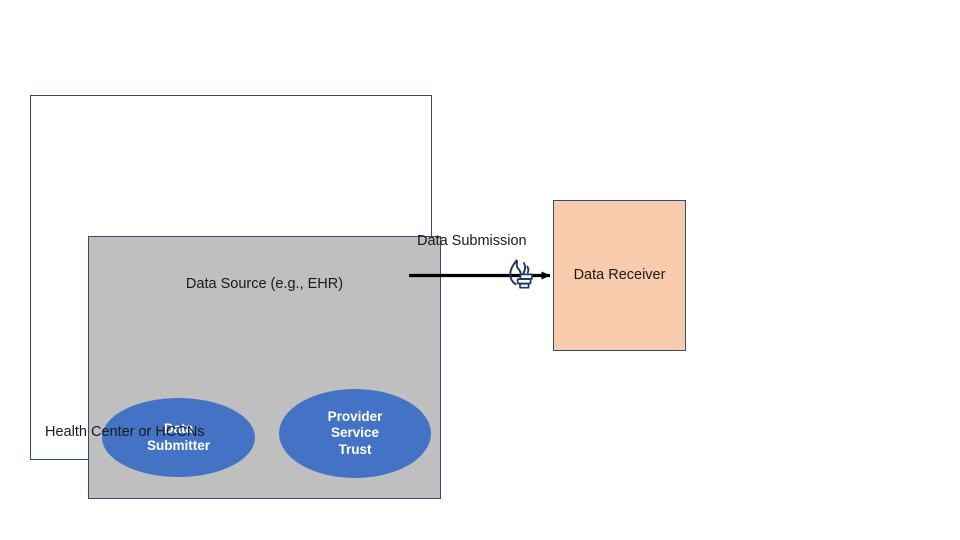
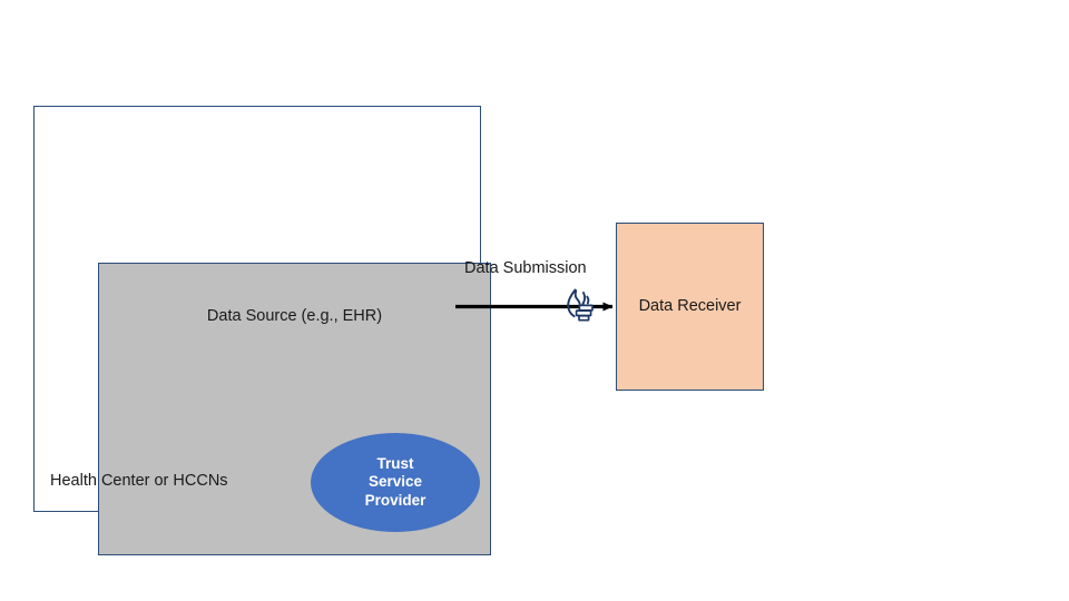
  Data Source (e.g., EHR)
- Data
- Submitter
- Provider
+ Trust
  Service
- Trust
+ Provider
  Health Center or HCCNs
  Data Receiver
  Data Submission
